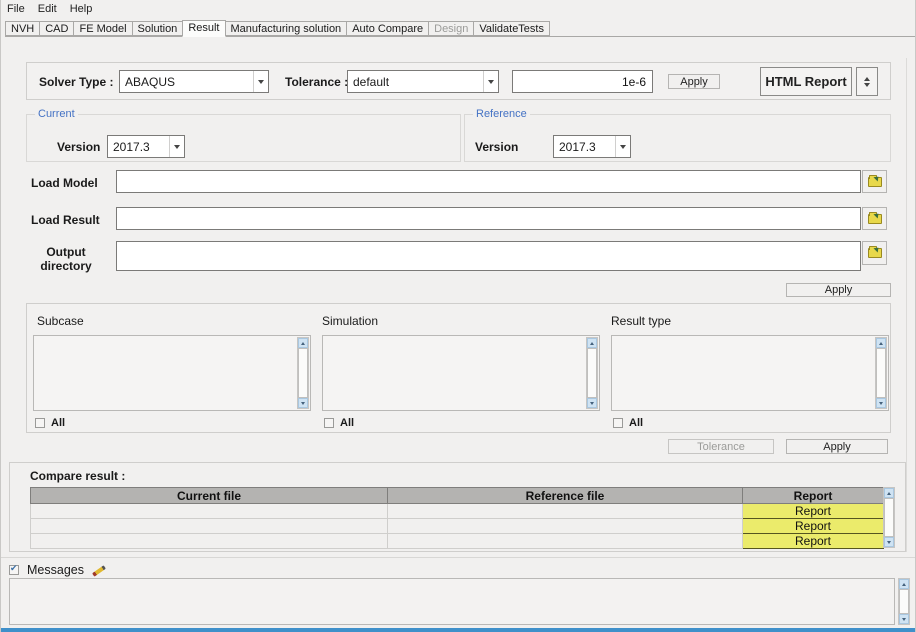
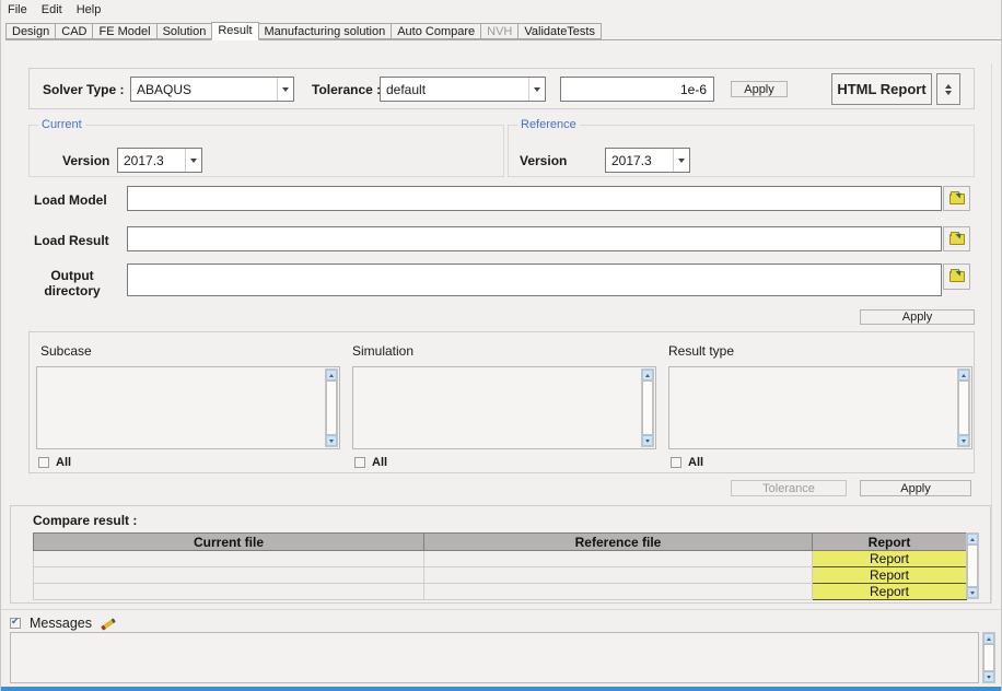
  File
  Edit
  Help
- NVH
+ Design
  CAD
  FE Model
  Solution
  Result
  Manufacturing solution
  Auto Compare
- Design
+ NVH
  ValidateTests
  Solver Type :
  ABAQUS
  Tolerance
  default
  1e-6
  Apply
  HTML Report
  Current
  Version
  2017.3
  Reference
  Version
  2017.3
  Load Model
  Load Result
  Output directory
  Apply
  Subcase
  Simulation
  Result type
  All
  All
  All
  Tolerance
  Apply
  Compare result :
  Current file	Reference file	Report
  		Report
  		Report
  		Report
  Messages
